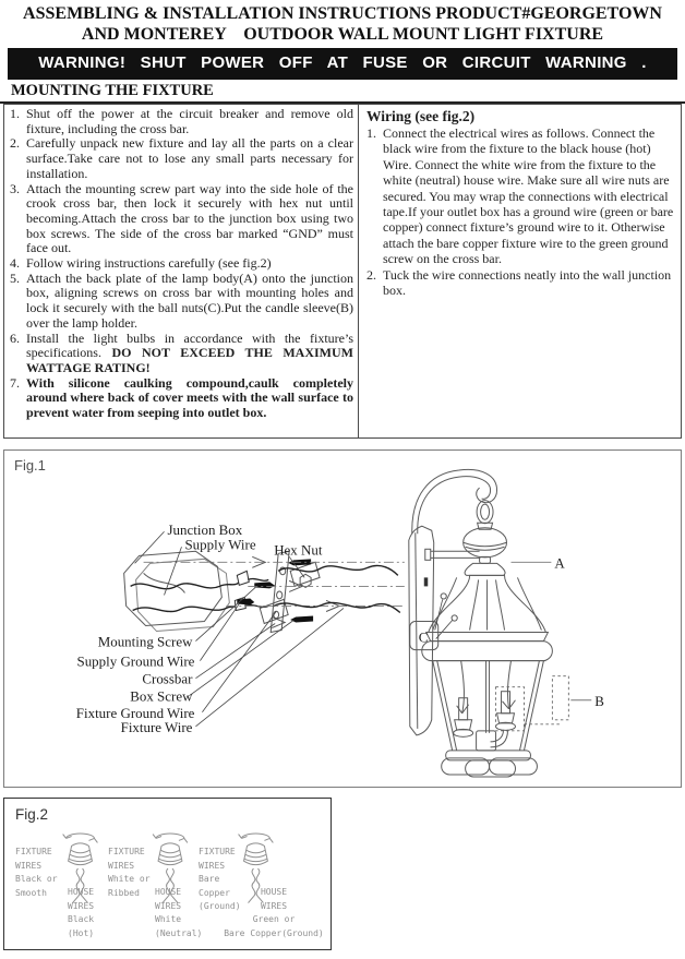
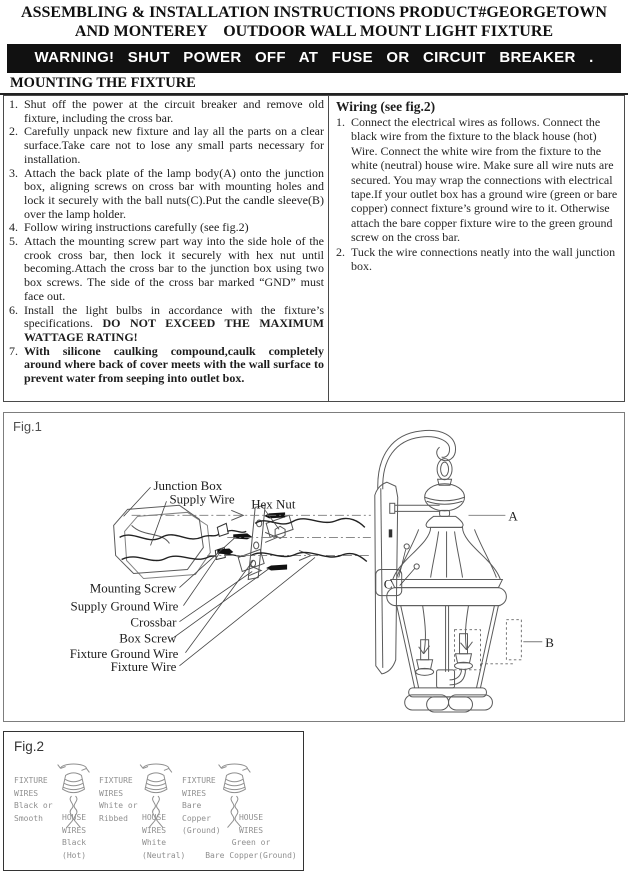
  ASSEMBLING & INSTALLATION INSTRUCTIONS PRODUCT#GEORGETOWN
  AND MONTEREY OUTDOOR WALL MOUNT LIGHT FIXTURE
- WARNING! SHUT POWER OFF AT FUSE OR CIRCUIT WARNING .
+ WARNING! SHUT POWER OFF AT FUSE OR CIRCUIT BREAKER .
  MOUNTING THE FIXTURE
  1.
  Shut off the power at the circuit breaker and remove old fixture, including the cross bar.
  2.
  Carefully unpack new fixture and lay all the parts on a clear surface.Take care not to lose any small parts necessary for installation.
  3.
- Attach the mounting screw part way into the side hole of the crook cross bar, then lock it securely with hex nut until becoming.Attach the cross bar to the junction box using two box screws. The side of the cross bar marked “GND” must face out.
+ Attach the back plate of the lamp body(A) onto the junction box, aligning screws on cross bar with mounting holes and lock it securely with the ball nuts(C).Put the candle sleeve(B) over the lamp holder.
  4.
  Follow wiring instructions carefully (see fig.2)
  5.
- Attach the back plate of the lamp body(A) onto the junction box, aligning screws on cross bar with mounting holes and lock it securely with the ball nuts(C).Put the candle sleeve(B) over the lamp holder.
+ Attach the mounting screw part way into the side hole of the crook cross bar, then lock it securely with hex nut until becoming.Attach the cross bar to the junction box using two box screws. The side of the cross bar marked “GND” must face out.
  6.
  Install the light bulbs in accordance with the fixture’s specifications. DO NOT EXCEED THE MAXIMUM WATTAGE RATING!
  7.
  With silicone caulking compound,caulk completely around where back of cover meets with the wall surface to prevent water from seeping into outlet box.
  Wiring (see fig.2)
  1.
  Connect the electrical wires as follows. Connect the black wire from the fixture to the black house (hot) Wire. Connect the white wire from the fixture to the white (neutral) house wire. Make sure all wire nuts are secured. You may wrap the connections with electrical tape.If your outlet box has a ground wire (green or bare copper) connect fixture’s ground wire to it. Otherwise attach the bare copper fixture wire to the green ground screw on the cross bar.
  2.
  Tuck the wire connections neatly into the wall junction box.
  Junction Box
  Supply Wire
  Hex Nut
  Mounting Screw
  Supply Ground Wire
  Crossbar
  Box Screw
  Fixture Ground Wire
  Fixture Wire
  A
  B
  C
  Fig.1
  Fig.2
  FIXTURE
  WIRES
  Black or
  Smooth
  FIXTURE
  WIRES
  White or
  Ribbed
  FIXTURE
  WIRES
  Bare
  Copper
  (Ground)
  HOUSE
  WIRES
  Black
  (Hot)
  HOUSE
  WIRES
  White
  (Neutral)
  HOUSE
  WIRES
  Green or
  Bare Copper(Ground)
